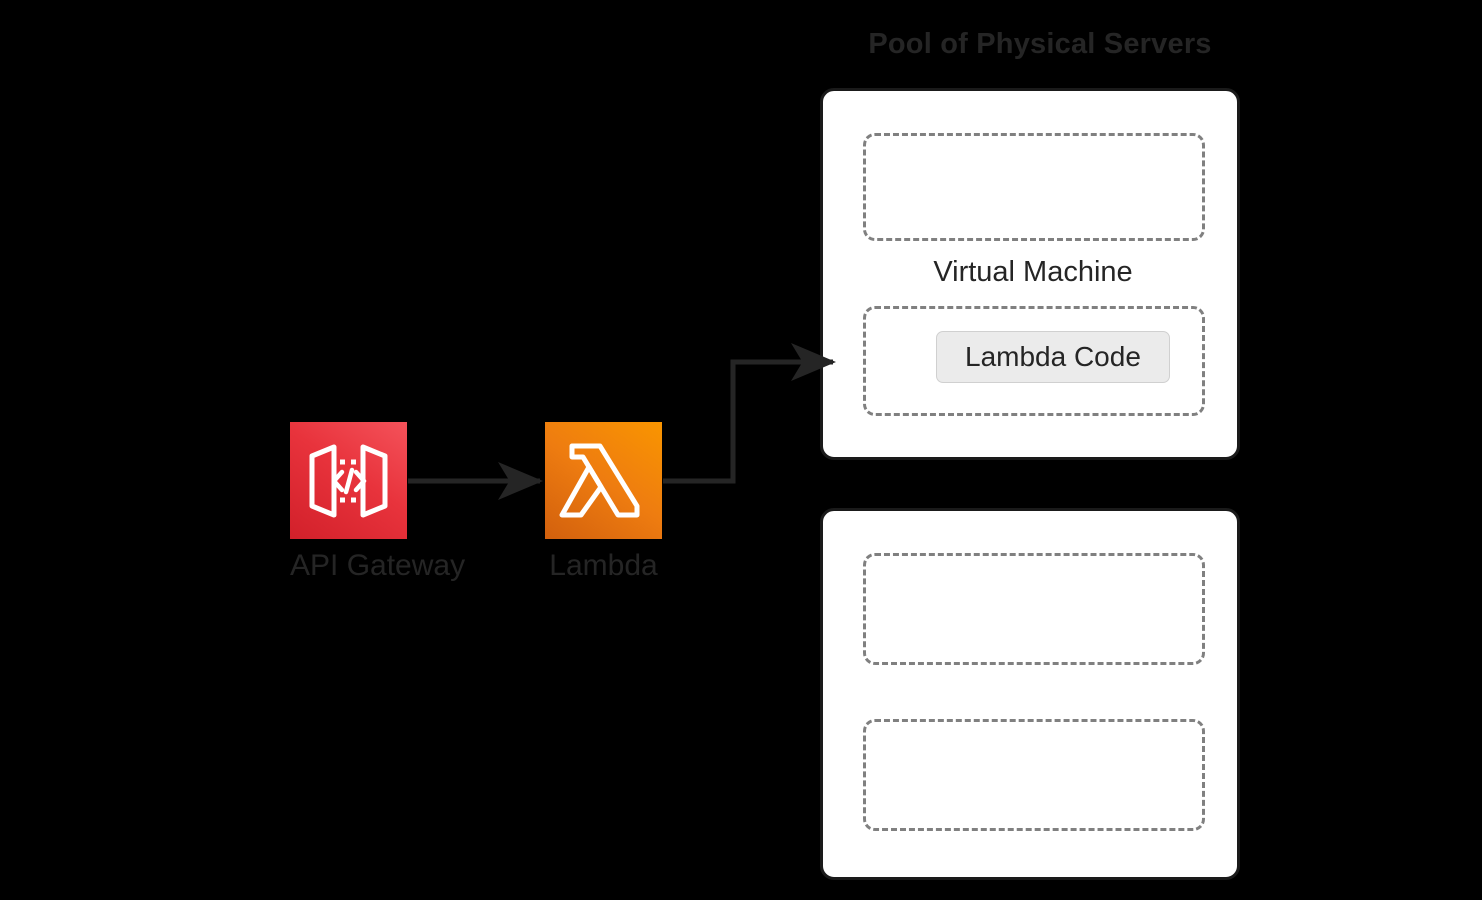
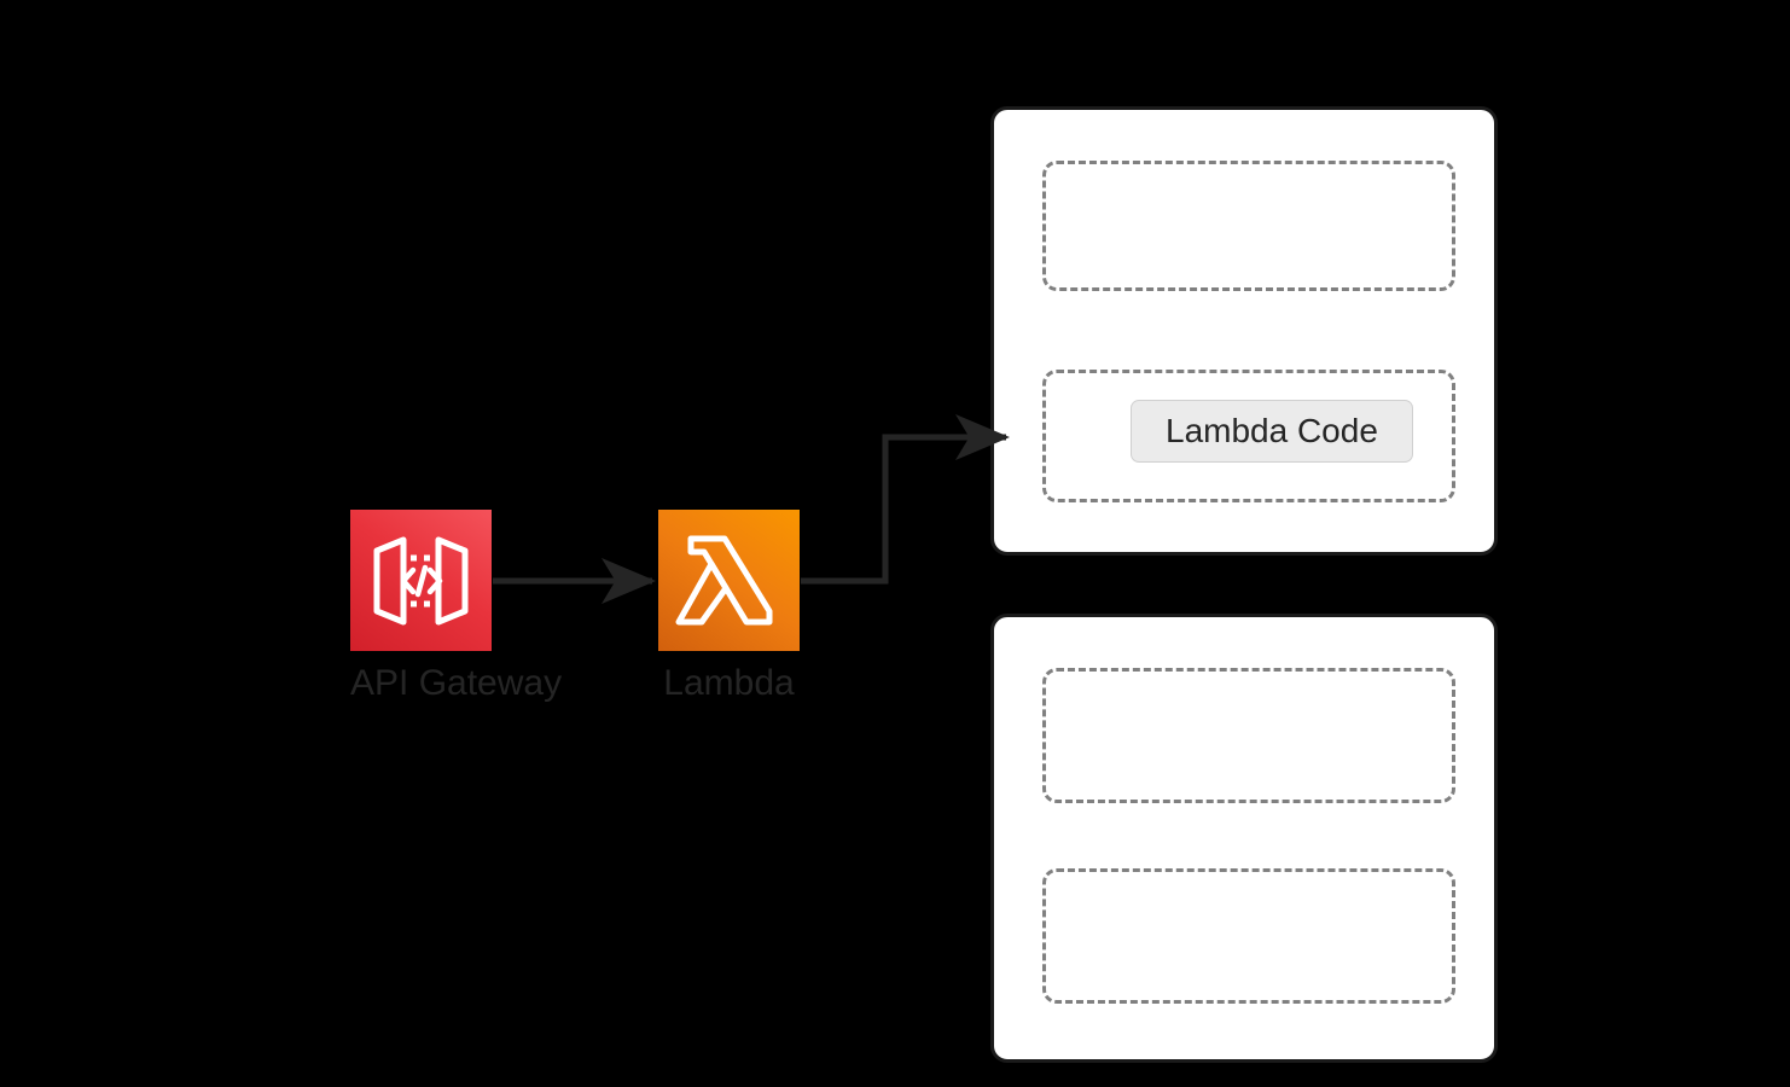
- Pool of Physical Servers
- Virtual Machine
  Lambda Code
  API Gateway
  Lambda
